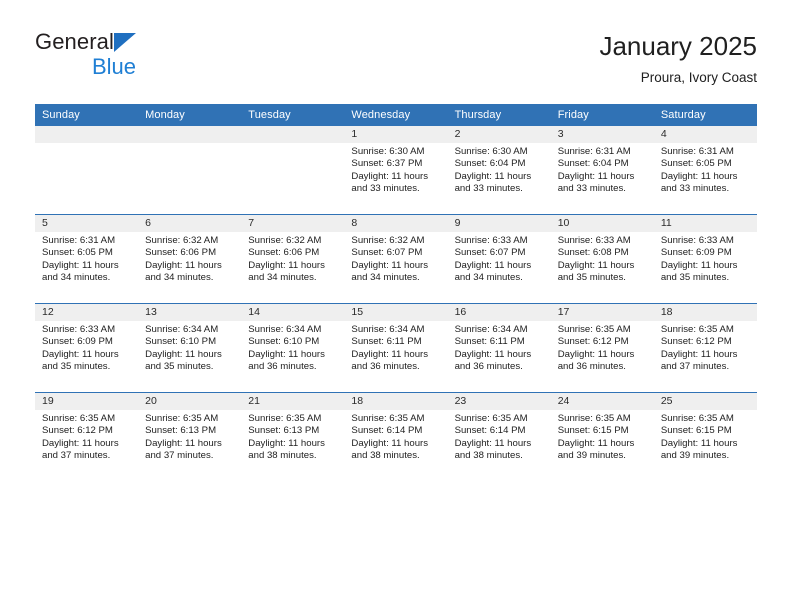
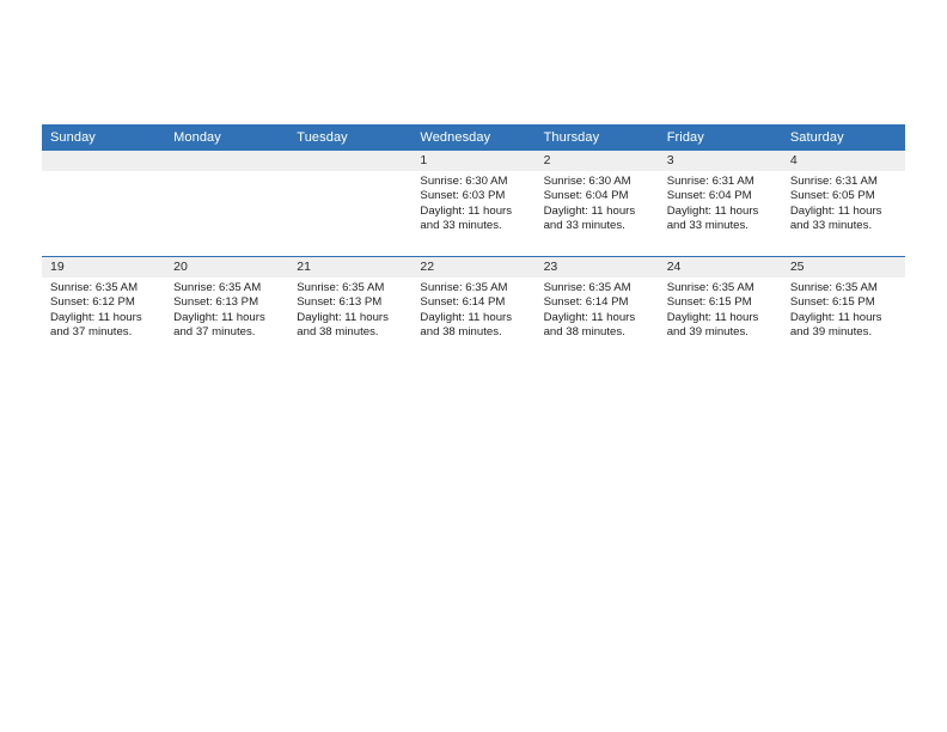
- General
- Blue
- January 2025
- Proura, Ivory Coast
  Sunday	Monday	Tuesday	Wednesday	Thursday	Friday	Saturday
- 			1Sunrise: 6:30 AMSunset: 6:37 PMDaylight: 11 hoursand 33 minutes.	2Sunrise: 6:30 AMSunset: 6:04 PMDaylight: 11 hoursand 33 minutes.	3Sunrise: 6:31 AMSunset: 6:04 PMDaylight: 11 hoursand 33 minutes.	4Sunrise: 6:31 AMSunset: 6:05 PMDaylight: 11 hoursand 33 minutes.
+ 			1Sunrise: 6:30 AMSunset: 6:03 PMDaylight: 11 hoursand 33 minutes.	2Sunrise: 6:30 AMSunset: 6:04 PMDaylight: 11 hoursand 33 minutes.	3Sunrise: 6:31 AMSunset: 6:04 PMDaylight: 11 hoursand 33 minutes.	4Sunrise: 6:31 AMSunset: 6:05 PMDaylight: 11 hoursand 33 minutes.
- 5Sunrise: 6:31 AMSunset: 6:05 PMDaylight: 11 hoursand 34 minutes.	6Sunrise: 6:32 AMSunset: 6:06 PMDaylight: 11 hoursand 34 minutes.	7Sunrise: 6:32 AMSunset: 6:06 PMDaylight: 11 hoursand 34 minutes.	8Sunrise: 6:32 AMSunset: 6:07 PMDaylight: 11 hoursand 34 minutes.	9Sunrise: 6:33 AMSunset: 6:07 PMDaylight: 11 hoursand 34 minutes.	10Sunrise: 6:33 AMSunset: 6:08 PMDaylight: 11 hoursand 35 minutes.	11Sunrise: 6:33 AMSunset: 6:09 PMDaylight: 11 hoursand 35 minutes.
- 12Sunrise: 6:33 AMSunset: 6:09 PMDaylight: 11 hoursand 35 minutes.	13Sunrise: 6:34 AMSunset: 6:10 PMDaylight: 11 hoursand 35 minutes.	14Sunrise: 6:34 AMSunset: 6:10 PMDaylight: 11 hoursand 36 minutes.	15Sunrise: 6:34 AMSunset: 6:11 PMDaylight: 11 hoursand 36 minutes.	16Sunrise: 6:34 AMSunset: 6:11 PMDaylight: 11 hoursand 36 minutes.	17Sunrise: 6:35 AMSunset: 6:12 PMDaylight: 11 hoursand 36 minutes.	18Sunrise: 6:35 AMSunset: 6:12 PMDaylight: 11 hoursand 37 minutes.
- 19Sunrise: 6:35 AMSunset: 6:12 PMDaylight: 11 hoursand 37 minutes.	20Sunrise: 6:35 AMSunset: 6:13 PMDaylight: 11 hoursand 37 minutes.	21Sunrise: 6:35 AMSunset: 6:13 PMDaylight: 11 hoursand 38 minutes.	18Sunrise: 6:35 AMSunset: 6:14 PMDaylight: 11 hoursand 38 minutes.	23Sunrise: 6:35 AMSunset: 6:14 PMDaylight: 11 hoursand 38 minutes.	24Sunrise: 6:35 AMSunset: 6:15 PMDaylight: 11 hoursand 39 minutes.	25Sunrise: 6:35 AMSunset: 6:15 PMDaylight: 11 hoursand 39 minutes.
+ 19Sunrise: 6:35 AMSunset: 6:12 PMDaylight: 11 hoursand 37 minutes.	20Sunrise: 6:35 AMSunset: 6:13 PMDaylight: 11 hoursand 37 minutes.	21Sunrise: 6:35 AMSunset: 6:13 PMDaylight: 11 hoursand 38 minutes.	22Sunrise: 6:35 AMSunset: 6:14 PMDaylight: 11 hoursand 38 minutes.	23Sunrise: 6:35 AMSunset: 6:14 PMDaylight: 11 hoursand 38 minutes.	24Sunrise: 6:35 AMSunset: 6:15 PMDaylight: 11 hoursand 39 minutes.	25Sunrise: 6:35 AMSunset: 6:15 PMDaylight: 11 hoursand 39 minutes.
